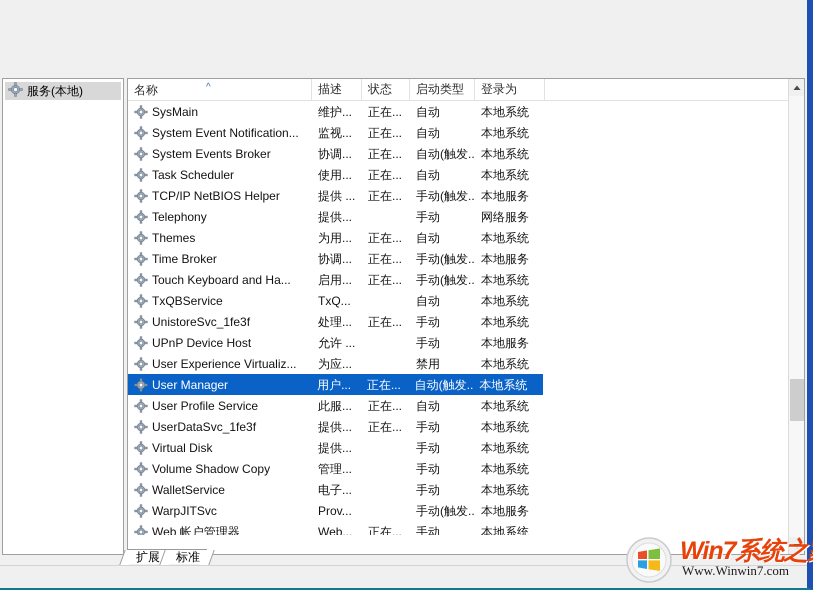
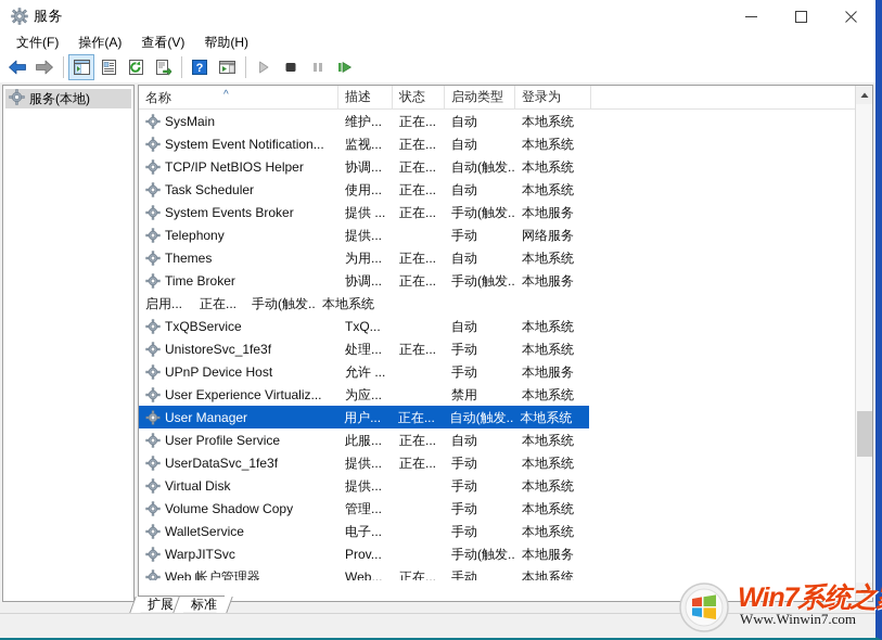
+ 服务
+ 文件(F)
+ 操作(A)
+ 查看(V)
+ 帮助(H)
+ ?
  服务(本地)
  名称
  ^
  描述
  状态
  启动类型
  登录为
  SysMain
  维护...
  正在...
  自动
  本地系统
  System Event Notification...
  监视...
  正在...
  自动
  本地系统
- System Events Broker
+ TCP/IP NetBIOS Helper
  协调...
  正在...
  自动(触发..
  本地系统
  Task Scheduler
  使用...
  正在...
  自动
  本地系统
- TCP/IP NetBIOS Helper
+ System Events Broker
  提供 ...
  正在...
  手动(触发..
  本地服务
  Telephony
  提供...
  手动
  网络服务
  Themes
  为用...
  正在...
  自动
  本地系统
  Time Broker
  协调...
  正在...
  手动(触发..
  本地服务
- Touch Keyboard and Ha...
  启用...
  正在...
  手动(触发..
  本地系统
  TxQBService
  TxQ...
  自动
  本地系统
  UnistoreSvc_1fe3f
  处理...
  正在...
  手动
  本地系统
  UPnP Device Host
  允许 ...
  手动
  本地服务
  User Experience Virtualiz...
  为应...
  禁用
  本地系统
  User Manager
  用户...
  正在...
  自动(触发..
  本地系统
  User Profile Service
  此服...
  正在...
  自动
  本地系统
  UserDataSvc_1fe3f
  提供...
  正在...
  手动
  本地系统
  Virtual Disk
  提供...
  手动
  本地系统
  Volume Shadow Copy
  管理...
  手动
  本地系统
  WalletService
  电子...
  手动
  本地系统
  WarpJITSvc
  Prov...
  手动(触发..
  本地服务
  Web 帐户管理器
  Web...
  正在...
  手动
  本地系统
  扩展
  标准
  Win7系统之
  Www.Winwin7.com
